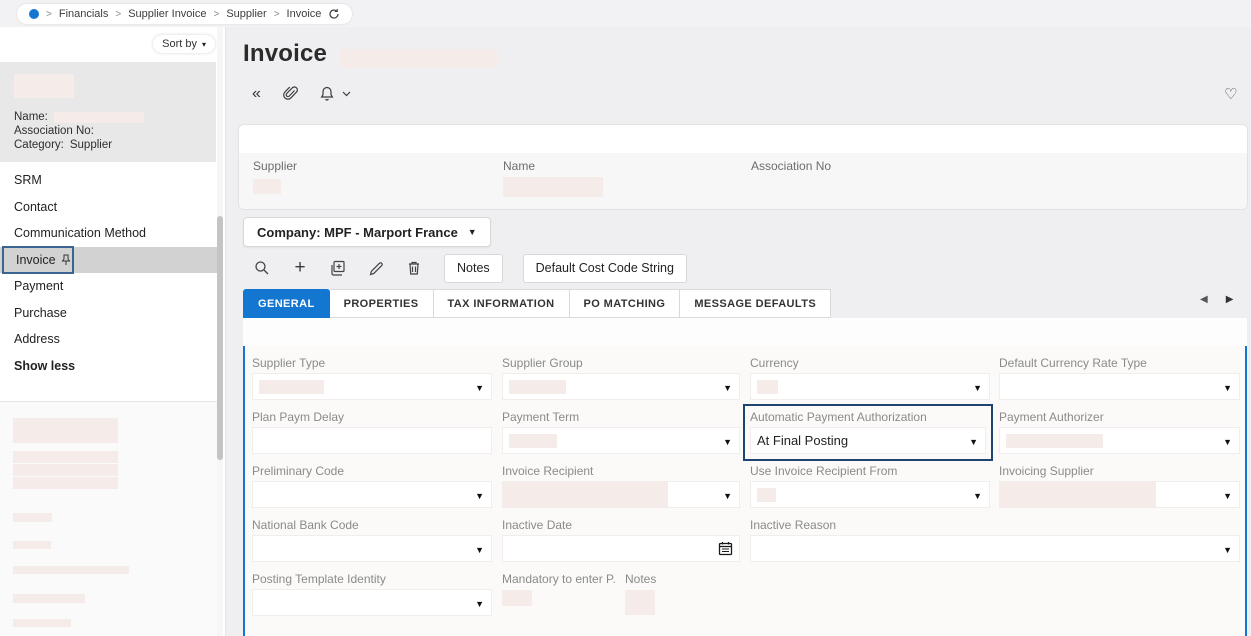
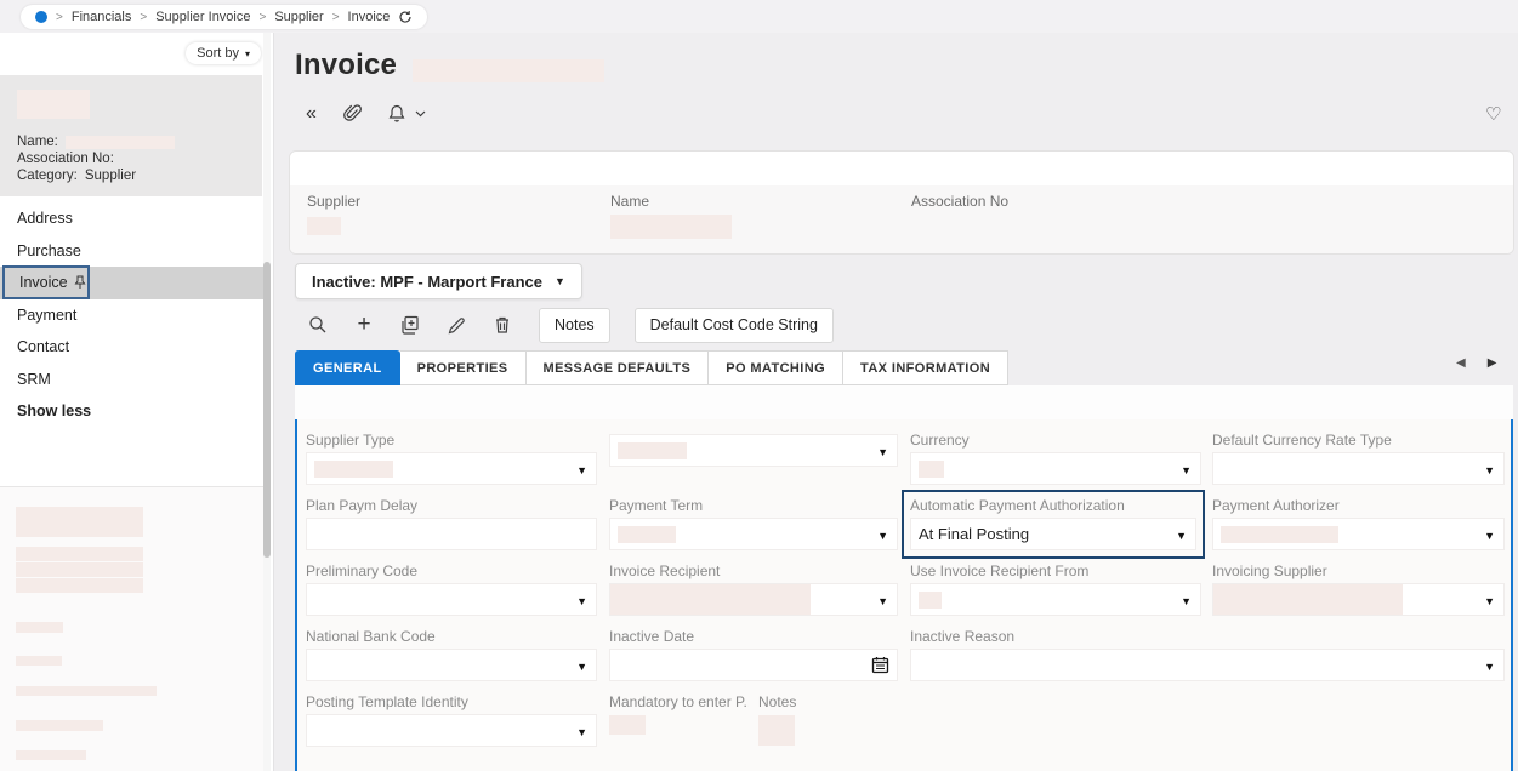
  >
  Financials
  >
  Supplier Invoice
  >
  Supplier
  >
  Invoice
  Sort by
  ▾
  Name:
  Association No:
  Category:
  Supplier
- SRM
+ Address
- Contact
+ Purchase
- Communication Method
  Invoice
  Payment
- Purchase
+ Contact
- Address
+ SRM
  Show less
  Invoice
  «
  ♡
  Supplier
  Name
  Association No
- Company: MPF - Marport France
+ Inactive: MPF - Marport France
  ▼
  +
  Notes
  Default Cost Code String
  GENERAL
  PROPERTIES
- TAX INFORMATION
+ MESSAGE DEFAULTS
  PO MATCHING
- MESSAGE DEFAULTS
+ TAX INFORMATION
  ◀
  ▶
  Supplier Type
  ▼
- Supplier Group
  ▼
  Currency
  ▼
  Default Currency Rate Type
  ▼
  Plan Paym Delay
  Payment Term
  ▼
  Automatic Payment Authorization
  At Final Posting
  ▼
  Payment Authorizer
  ▼
  Preliminary Code
  ▼
  Invoice Recipient
  ▼
  Use Invoice Recipient From
  ▼
  Invoicing Supplier
  ▼
  National Bank Code
  ▼
  Inactive Date
  Inactive Reason
  ▼
  Posting Template Identity
  ▼
  Mandatory to enter P.
  Notes
